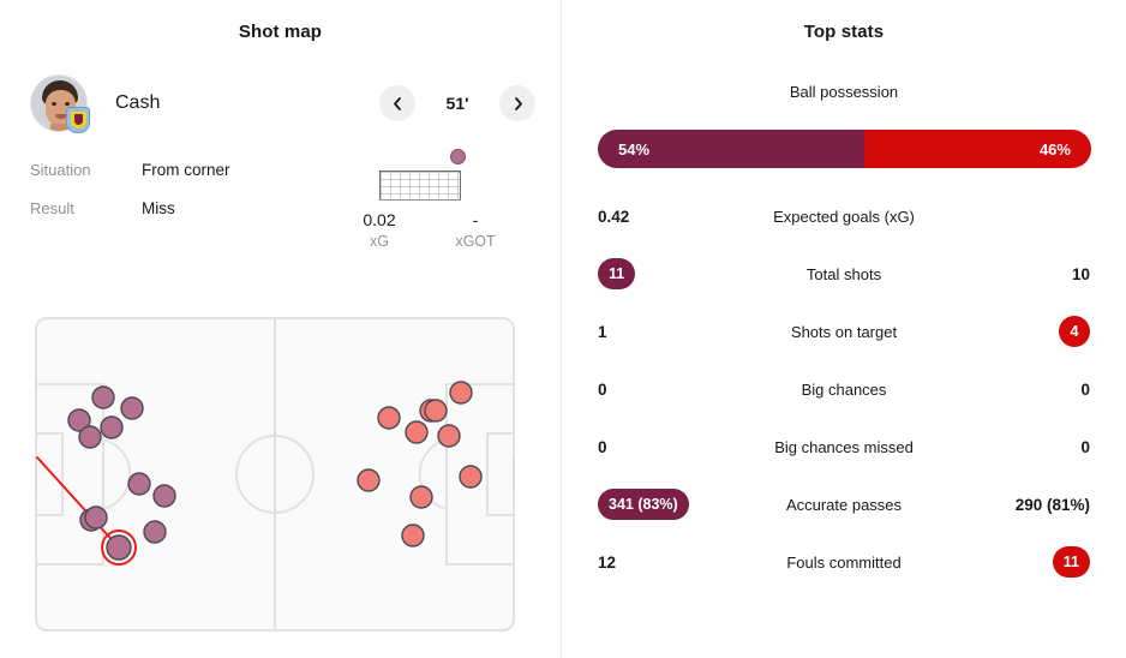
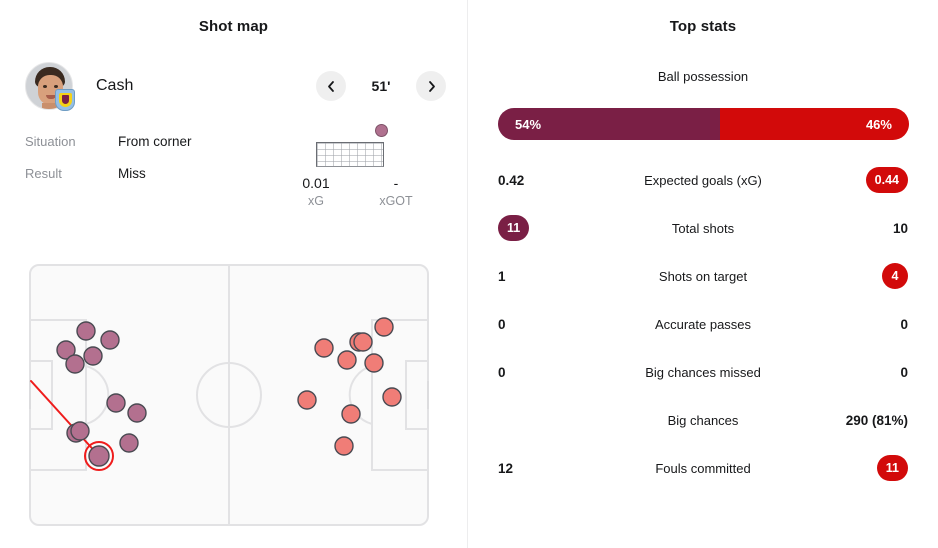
  Shot map
  Cash
  51'
  Situation
  From corner
  Result
  Miss
- 0.02
+ 0.01
  xG
  -
  xGOT
  Top stats
  Ball possession
  54%
  46%
  0.42
  Expected goals (xG)
+ 0.44
  11
  Total shots
  10
  1
  Shots on target
  4
  0
- Big chances
+ Accurate passes
  0
  0
  Big chances missed
  0
- 341 (83%)
- Accurate passes
+ Big chances
  290 (81%)
  12
  Fouls committed
  11
